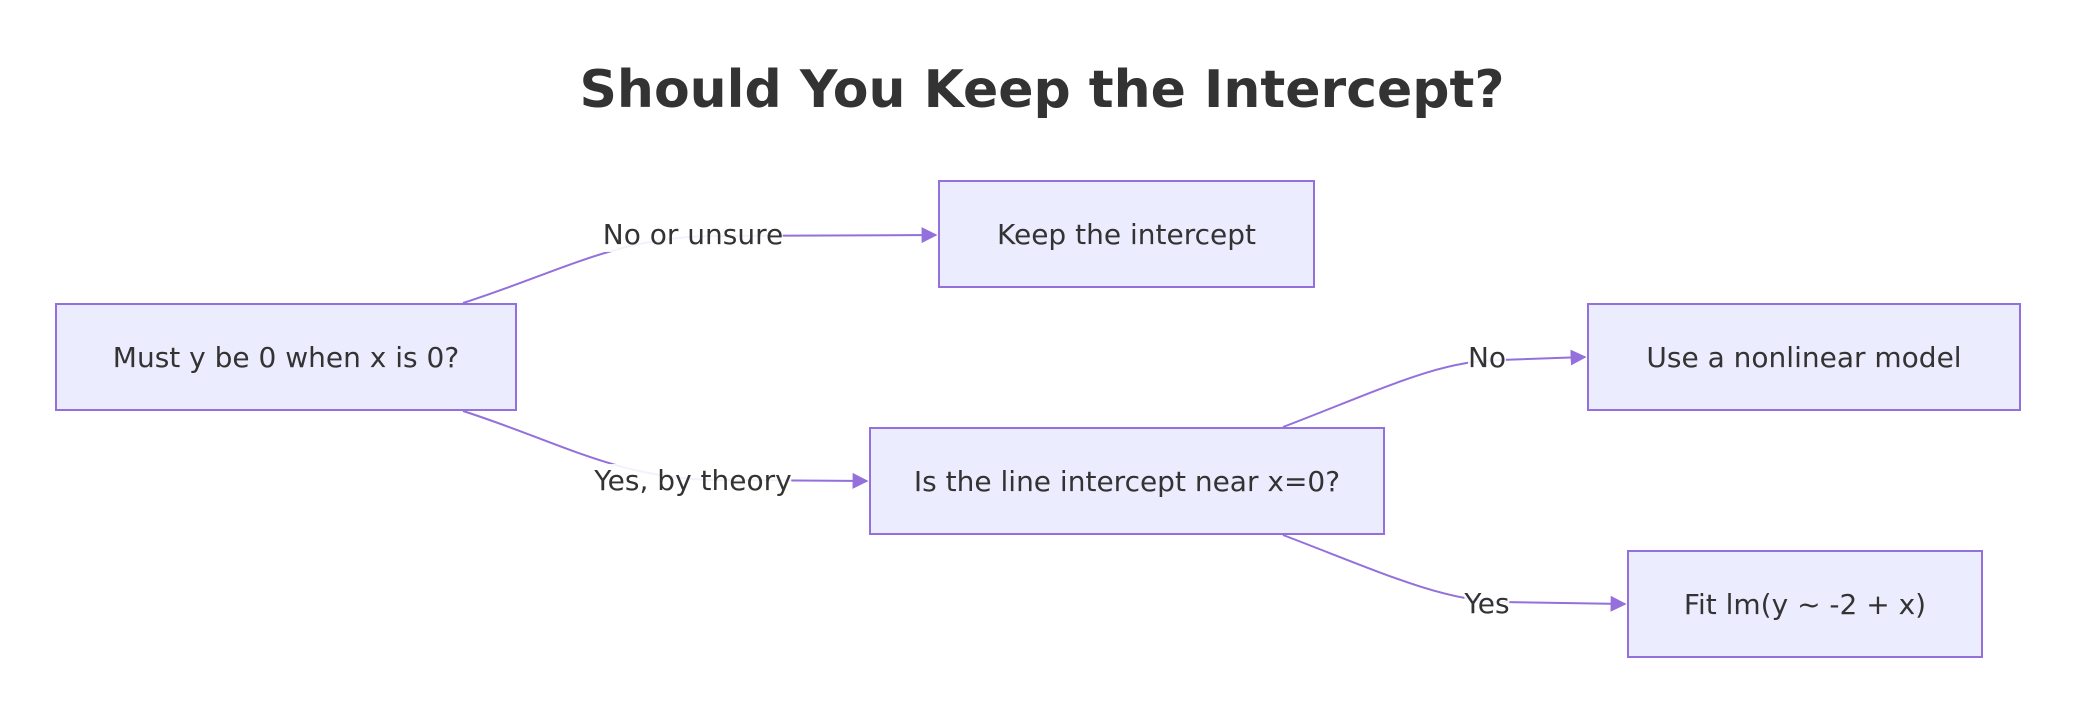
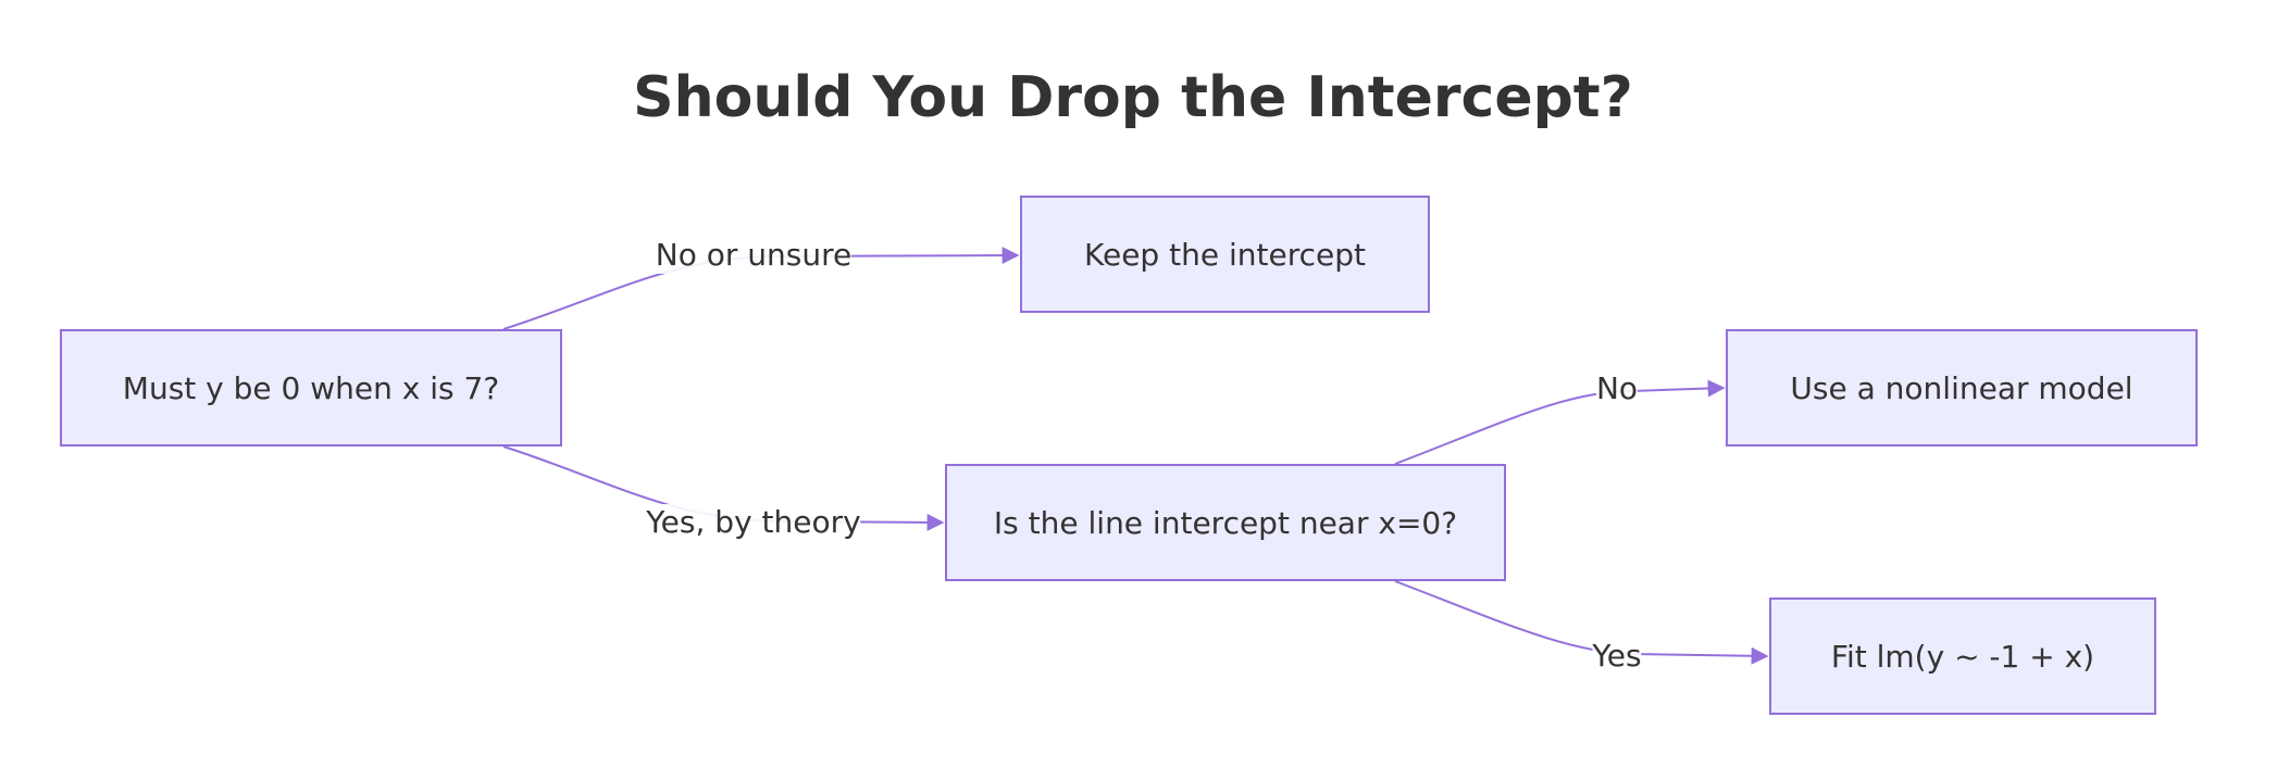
- Should You Keep the Intercept?
+ Should You Drop the Intercept?
- Must y be 0 when x is 0?
+ Must y be 0 when x is 7?
  Keep the intercept
  Is the line intercept near x=0?
  Use a nonlinear model
- Fit lm(y ~ -2 + x)
+ Fit lm(y ~ -1 + x)
  No or unsure
  Yes, by theory
  No
  Yes
